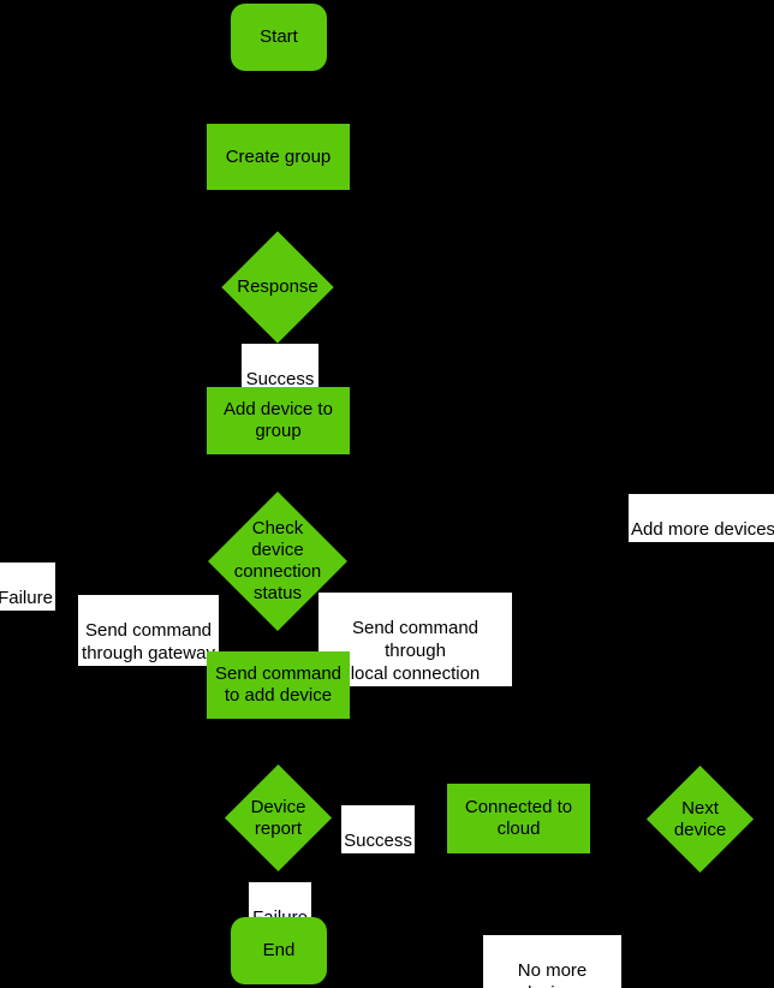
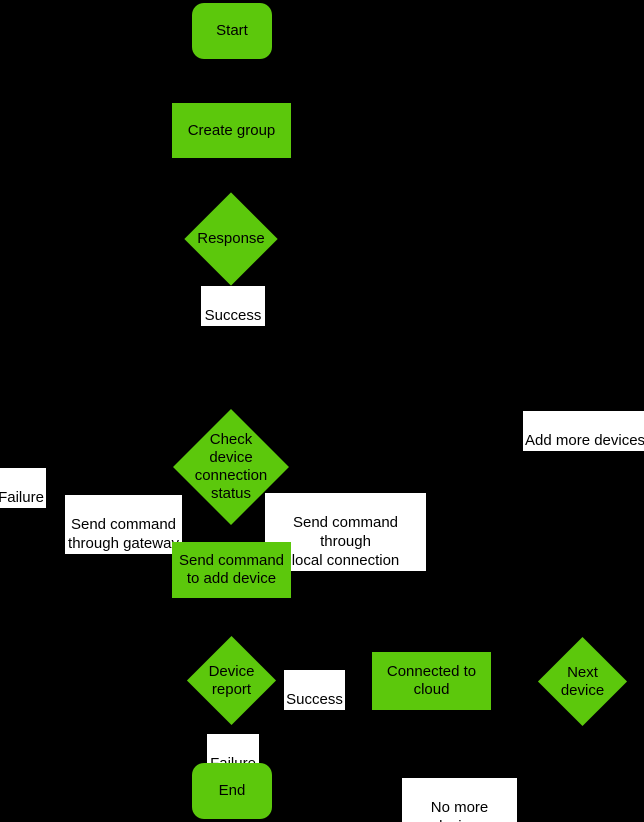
  Start
  Create group
  Response
  Success
- Add device to
- group
  Add more devices
  Check device
  connection status
  Failure
  Send command
  through gatewa
  Send command through
  local connection
  Send command
  to add device
  Device
  report
  Success
  Connected to
  cloud
  Next
  device
  End
